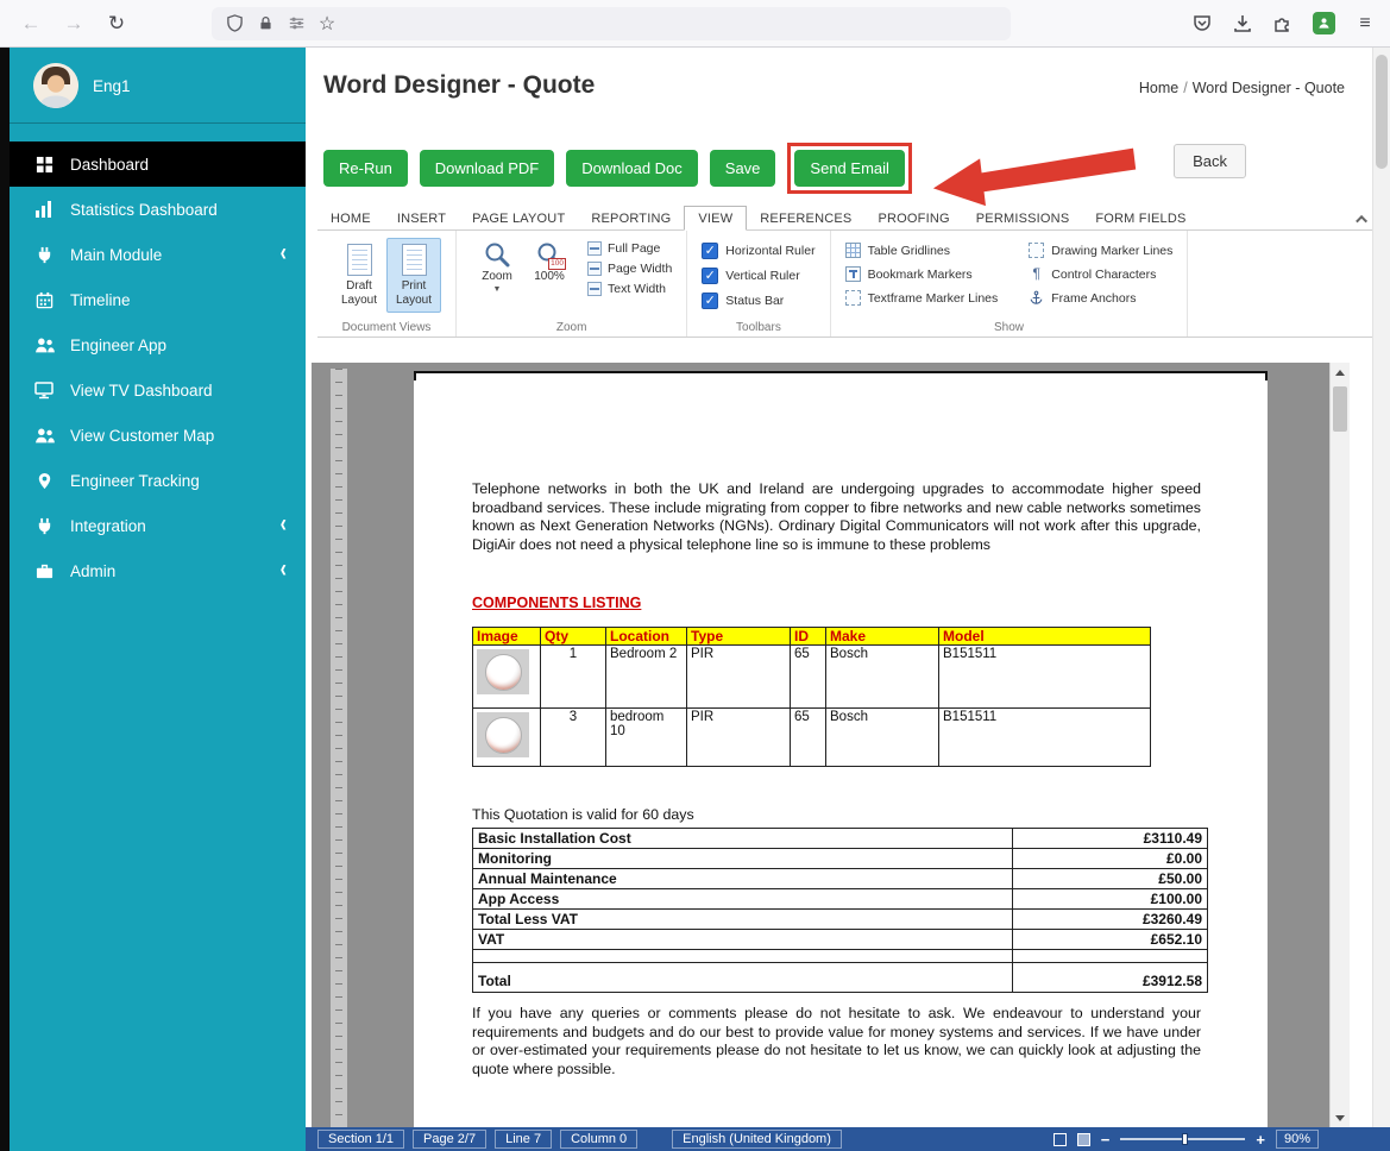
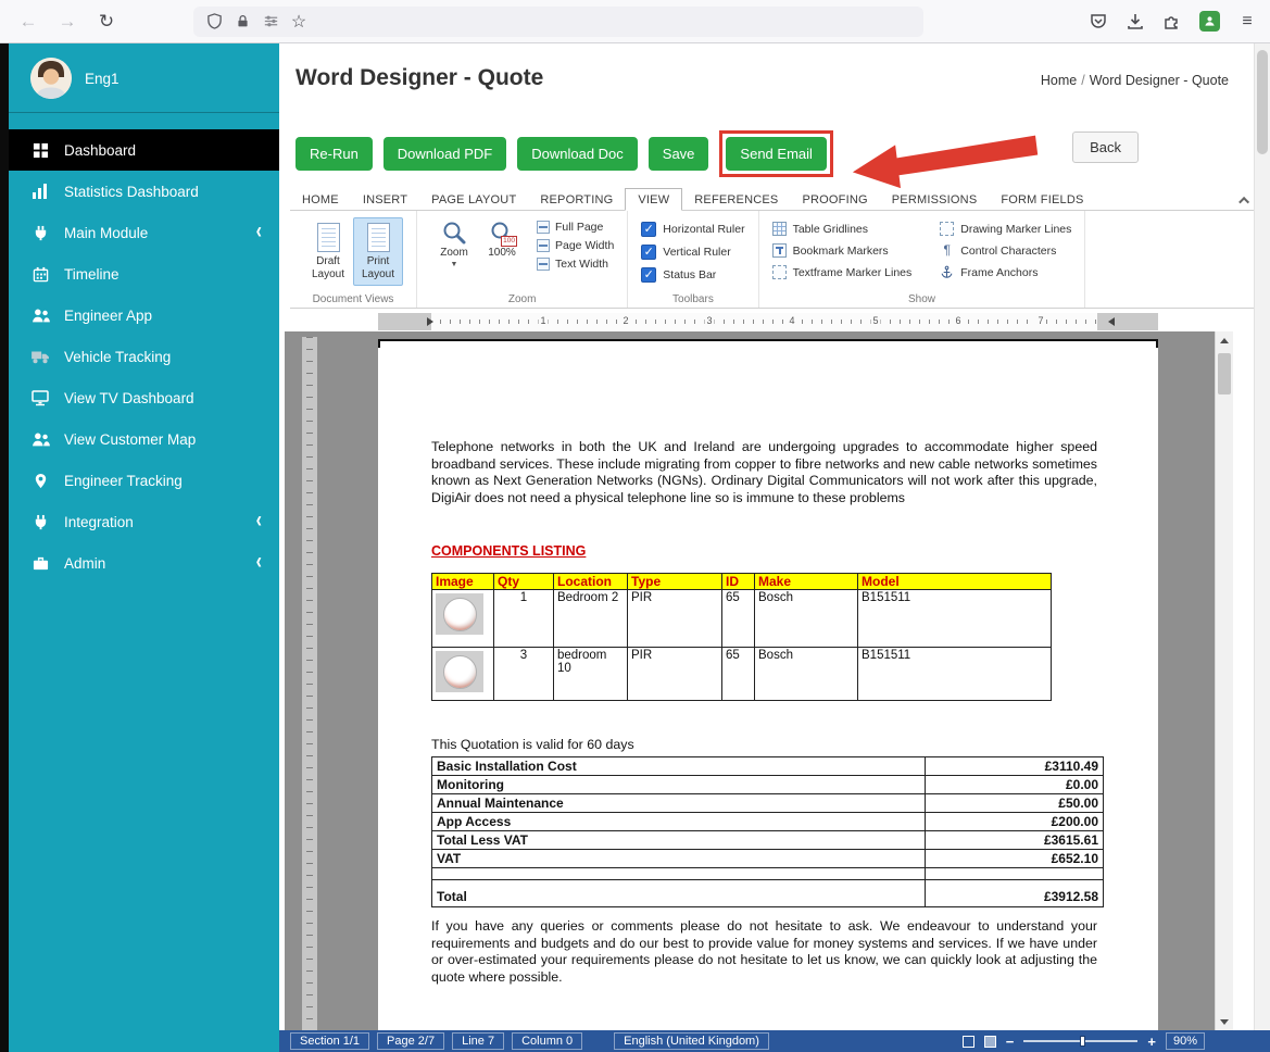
  ←
  →
  ↻
  ☆
  ≡
  Eng1
  Dashboard
  Statistics Dashboard
  Main Module
  ‹
  Timeline
  Engineer App
+ Vehicle Tracking
  View TV Dashboard
  View Customer Map
  Engineer Tracking
  Integration
  ‹
  Admin
  ‹
  Word Designer - Quote
  Home / Word Designer - Quote
  Re-Run
  Download PDF
  Download Doc
  Save
  Send Email
  Back
  HOME
  INSERT
  PAGE LAYOUT
  REPORTING
  VIEW
  REFERENCES
  PROOFING
  PERMISSIONS
  FORM FIELDS
  Draft Layout
  Print Layout
  Document Views
  Zoom
  100%
  Full Page
  Page Width
  Text Width
  Zoom
  ✓
  Horizontal Ruler
  ✓
  Vertical Ruler
  ✓
  Status Bar
  Toolbars
  Table Gridlines
  Bookmark Markers
  Textframe Marker Lines
  Drawing Marker Lines
  ¶
  Control Characters
  Frame Anchors
  Show
+ 1
+ 2
+ 3
+ 4
+ 5
+ 6
+ 7
  Telephone networks in both the UK and Ireland are undergoing upgrades to accommodate higher speed broadband services. These include migrating from copper to fibre networks and new cable networks sometimes known as Next Generation Networks (NGNs). Ordinary Digital Communicators will not work after this upgrade, DigiAir does not need a physical telephone line so is immune to these problems
  COMPONENTS LISTING
  Image	Qty	Location	Type	ID	Make	Model
  	1	Bedroom 2	PIR	65	Bosch	B151511
  	3	bedroom 10	PIR	65	Bosch	B151511
  This Quotation is valid for 60 days
  Basic Installation Cost	£3110.49
  Monitoring	£0.00
  Annual Maintenance	£50.00
- App Access	£100.00
+ App Access	£200.00
- Total Less VAT	£3260.49
+ Total Less VAT	£3615.61
  VAT	£652.10
  Total	£3912.58
  If you have any queries or comments please do not hesitate to ask. We endeavour to understand your requirements and budgets and do our best to provide value for money systems and services. If we have under or over-estimated your requirements please do not hesitate to let us know, we can quickly look at adjusting the quote where possible.
  Section 1/1
  Page 2/7
  Line 7
  Column 0
  English (United Kingdom)
  −
  +
  90%
